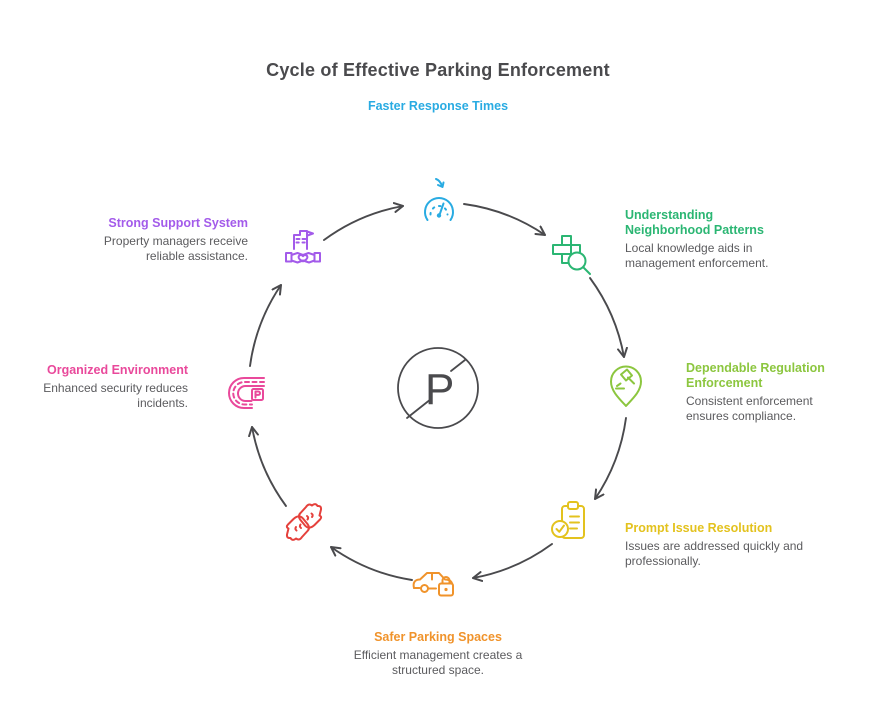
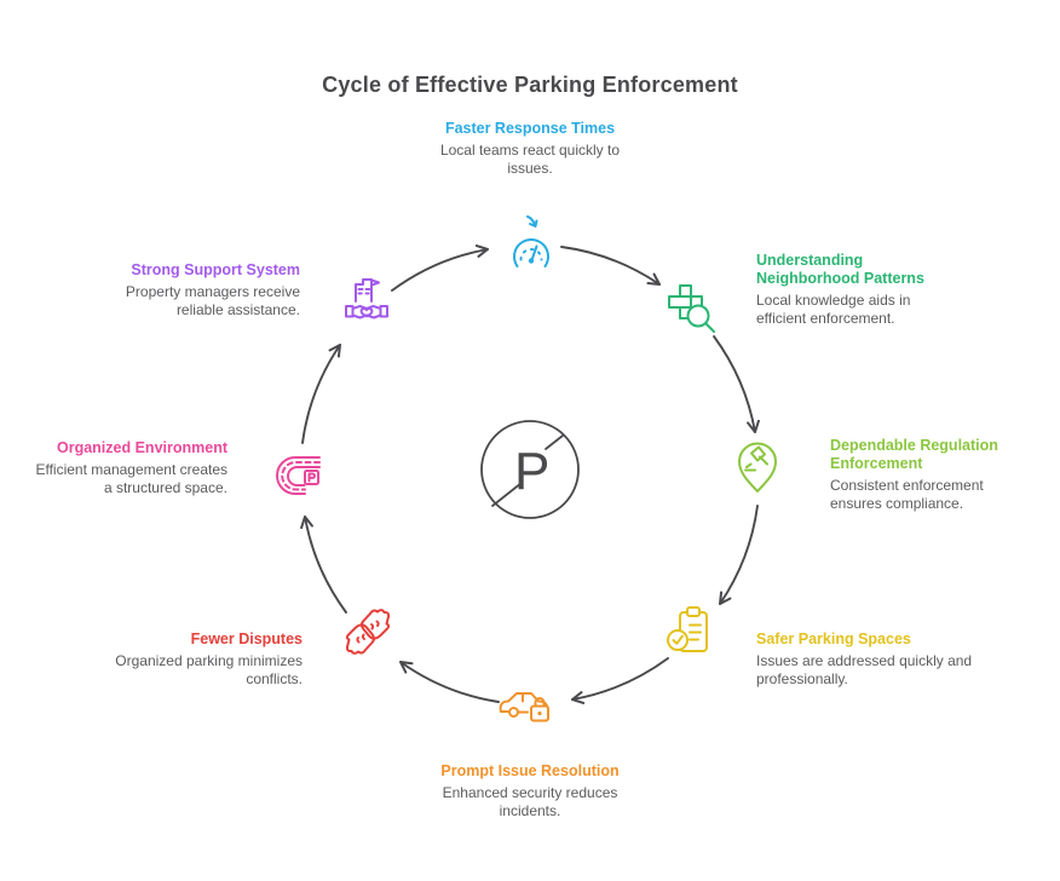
  Cycle of Effective Parking Enforcement
  P
  Faster Response Times
+ Local teams react quickly to issues.
  Understanding Neighborhood Patterns
- Local knowledge aids in management enforcement.
+ Local knowledge aids in efficient enforcement.
  Dependable Regulation Enforcement
  Consistent enforcement ensures compliance.
- Prompt Issue Resolution
+ Safer Parking Spaces
  Issues are addressed quickly and professionally.
- Safer Parking Spaces
+ Prompt Issue Resolution
- Efficient management creates a structured space.
+ Enhanced security reduces incidents.
+ Fewer Disputes
+ Organized parking minimizes conflicts.
  Organized Environment
- Enhanced security reduces incidents.
+ Efficient management creates a structured space.
  Strong Support System
  Property managers receive reliable assistance.
